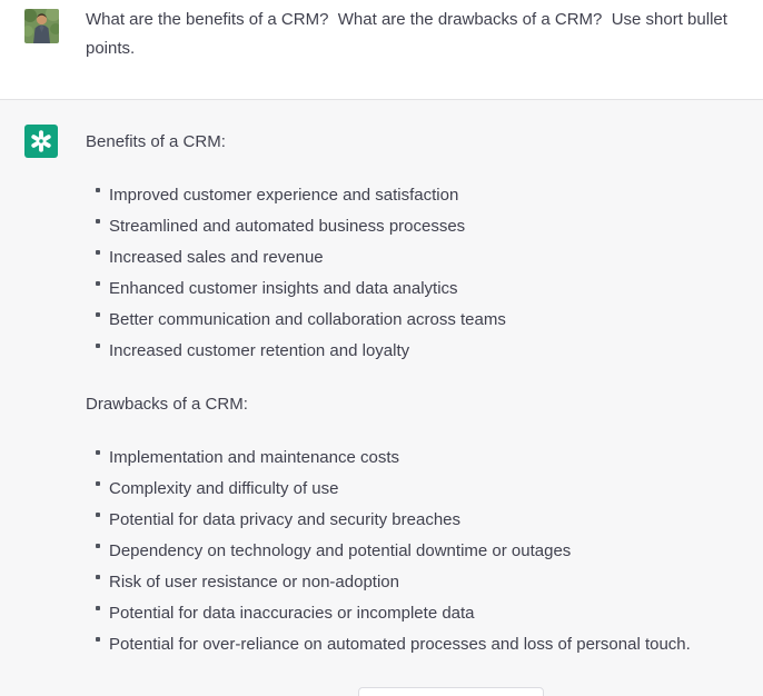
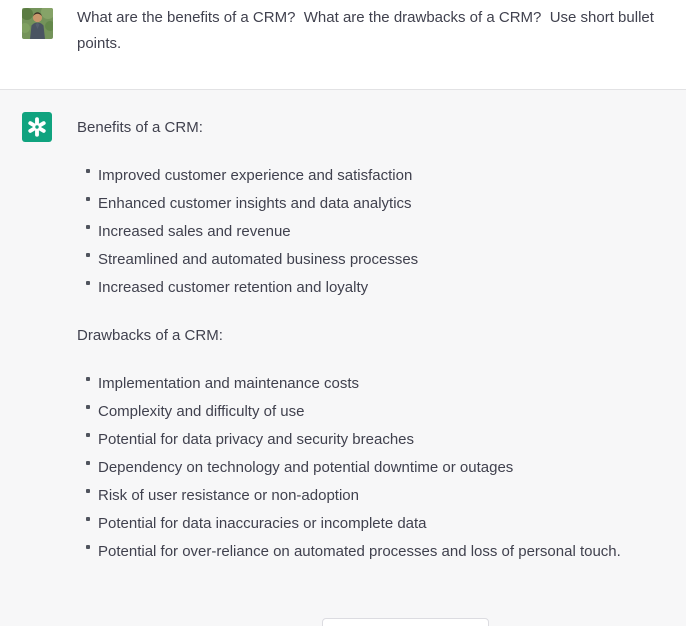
  What are the benefits of a CRM? What are the drawbacks of a CRM? Use short bullet points.
  Benefits of a CRM:
  Improved customer experience and satisfaction
- Streamlined and automated business processes
+ Enhanced customer insights and data analytics
  Increased sales and revenue
- Enhanced customer insights and data analytics
+ Streamlined and automated business processes
- Better communication and collaboration across teams
  Increased customer retention and loyalty
  Drawbacks of a CRM:
  Implementation and maintenance costs
  Complexity and difficulty of use
  Potential for data privacy and security breaches
  Dependency on technology and potential downtime or outages
  Risk of user resistance or non-adoption
  Potential for data inaccuracies or incomplete data
  Potential for over-reliance on automated processes and loss of personal touch.
